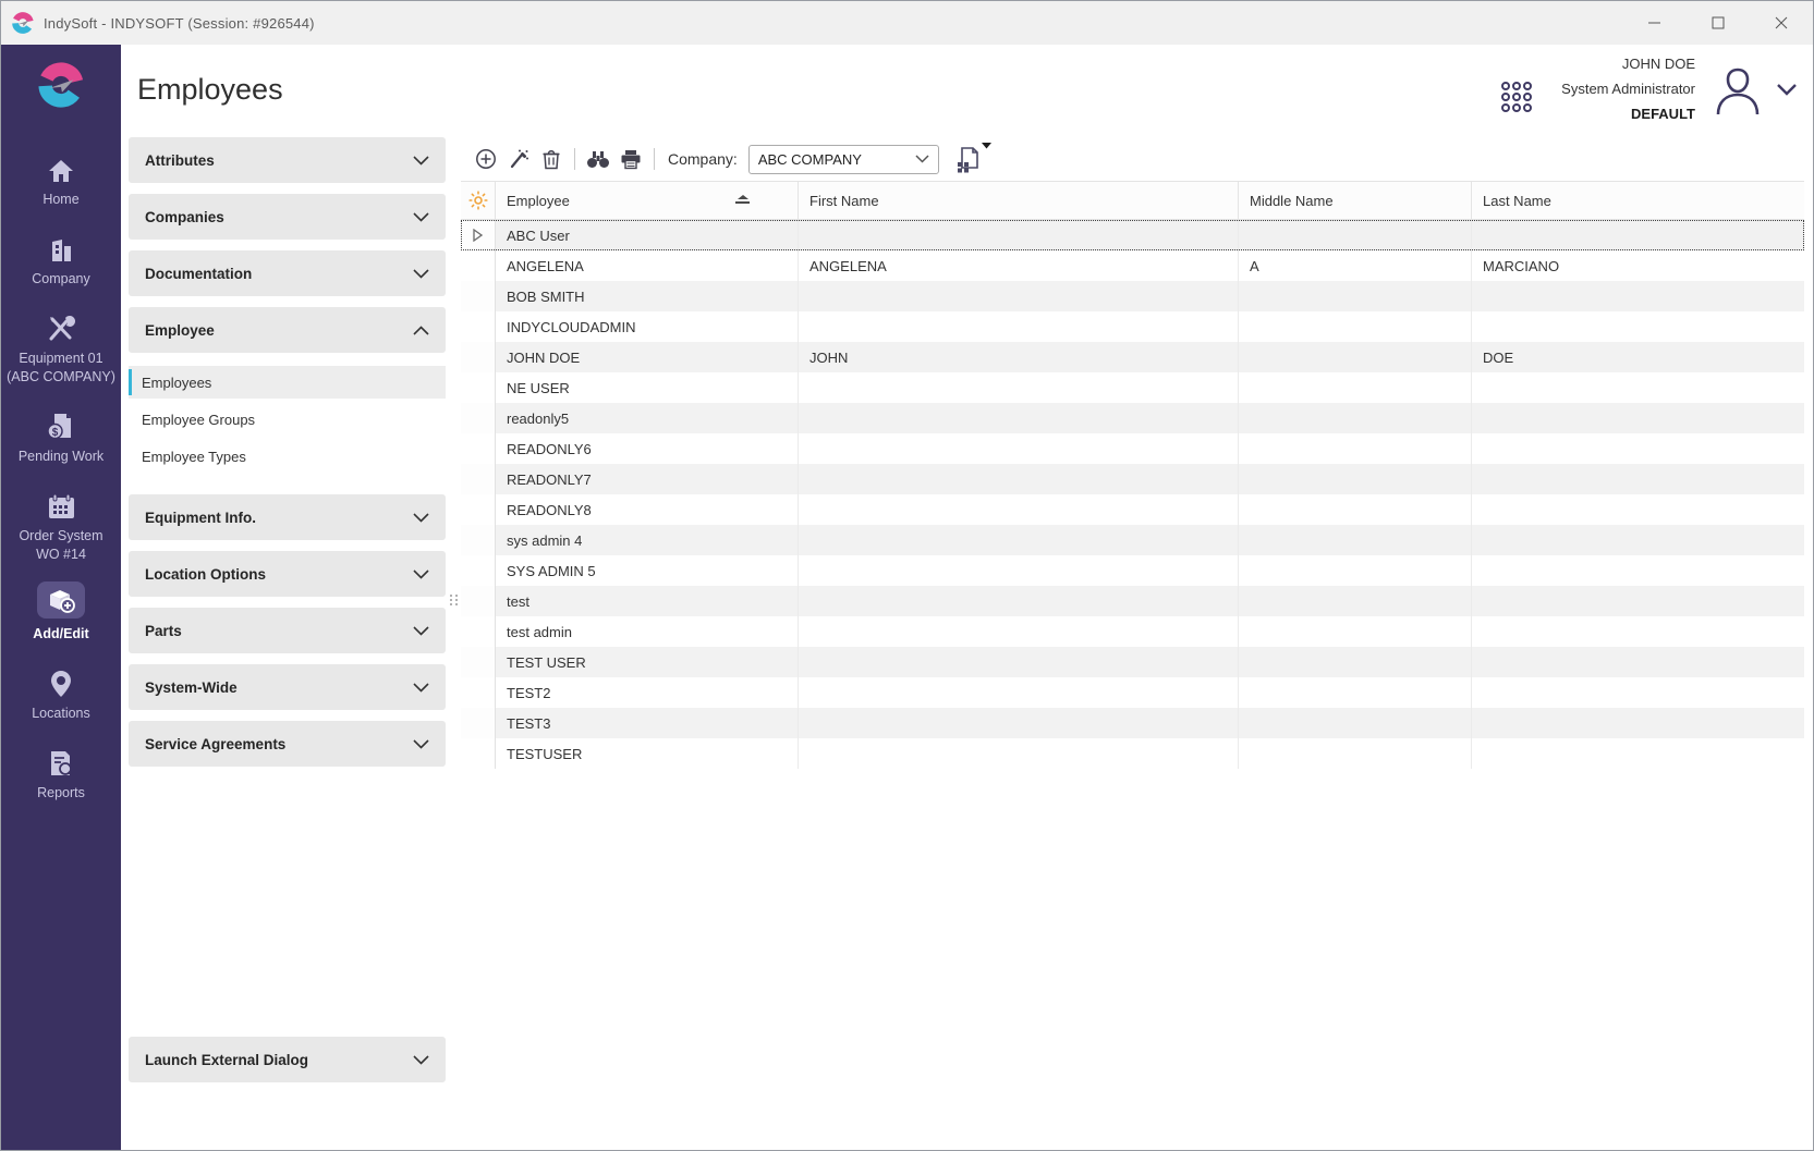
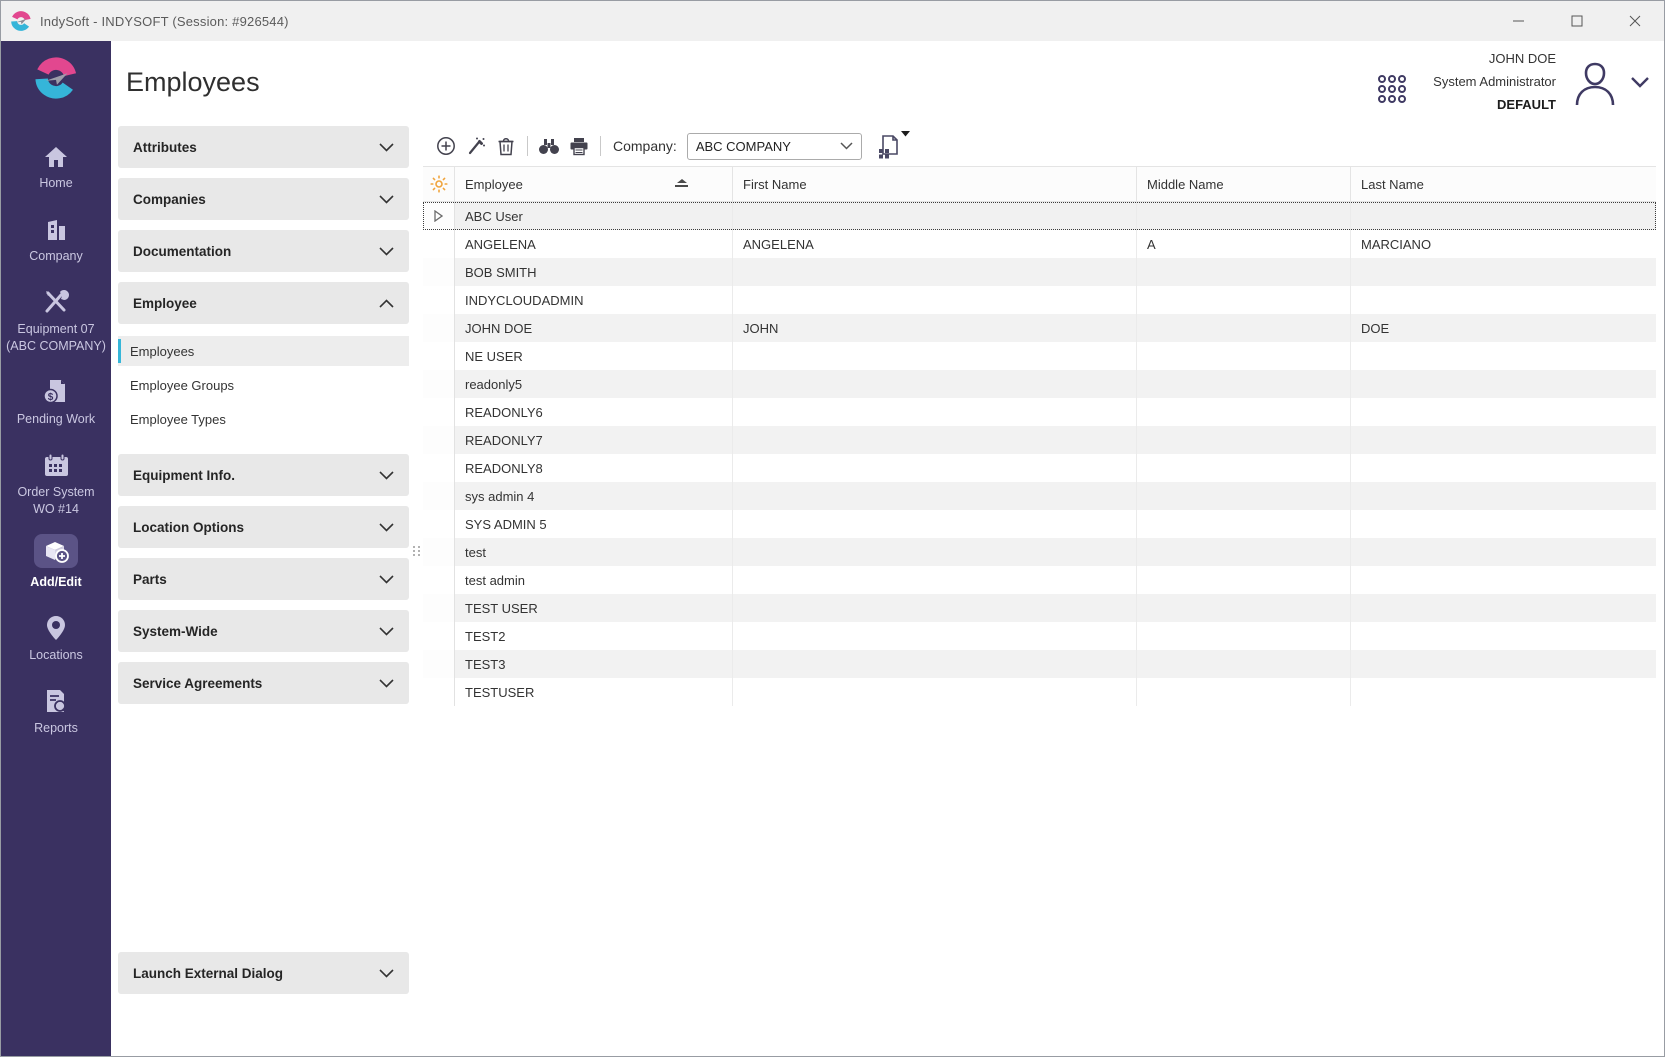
  IndySoft - INDYSOFT (Session: #926544)
  Home
  Company
- Equipment 01 (ABC COMPANY)
+ Equipment 07 (ABC COMPANY)
  $
  Pending Work
  Order System WO #14
  Add/Edit
  Locations
  Reports
  Employees
  JOHN DOE
  System Administrator
  DEFAULT
  Attributes
  Companies
  Documentation
  Employee
  Employees
  Employee Groups
  Employee Types
  Equipment Info.
  Location Options
  Parts
  System-Wide
  Service Agreements
  Launch External Dialog
  Company:
  ABC COMPANY
  Employee
  First Name
  Middle Name
  Last Name
  ABC User
  ANGELENA
  ANGELENA
  A
  MARCIANO
  BOB SMITH
  INDYCLOUDADMIN
  JOHN DOE
  JOHN
  DOE
  NE USER
  readonly5
  READONLY6
  READONLY7
  READONLY8
  sys admin 4
  SYS ADMIN 5
  test
  test admin
  TEST USER
  TEST2
  TEST3
  TESTUSER
